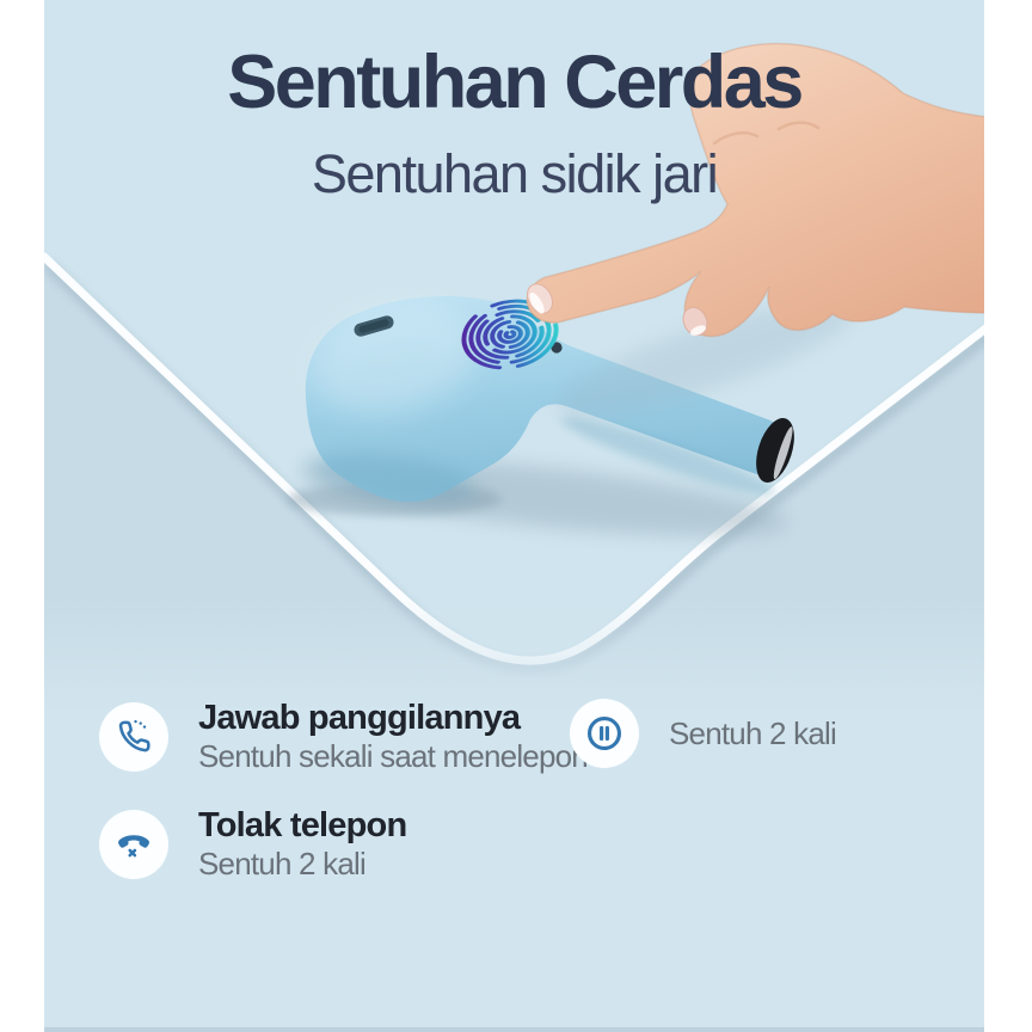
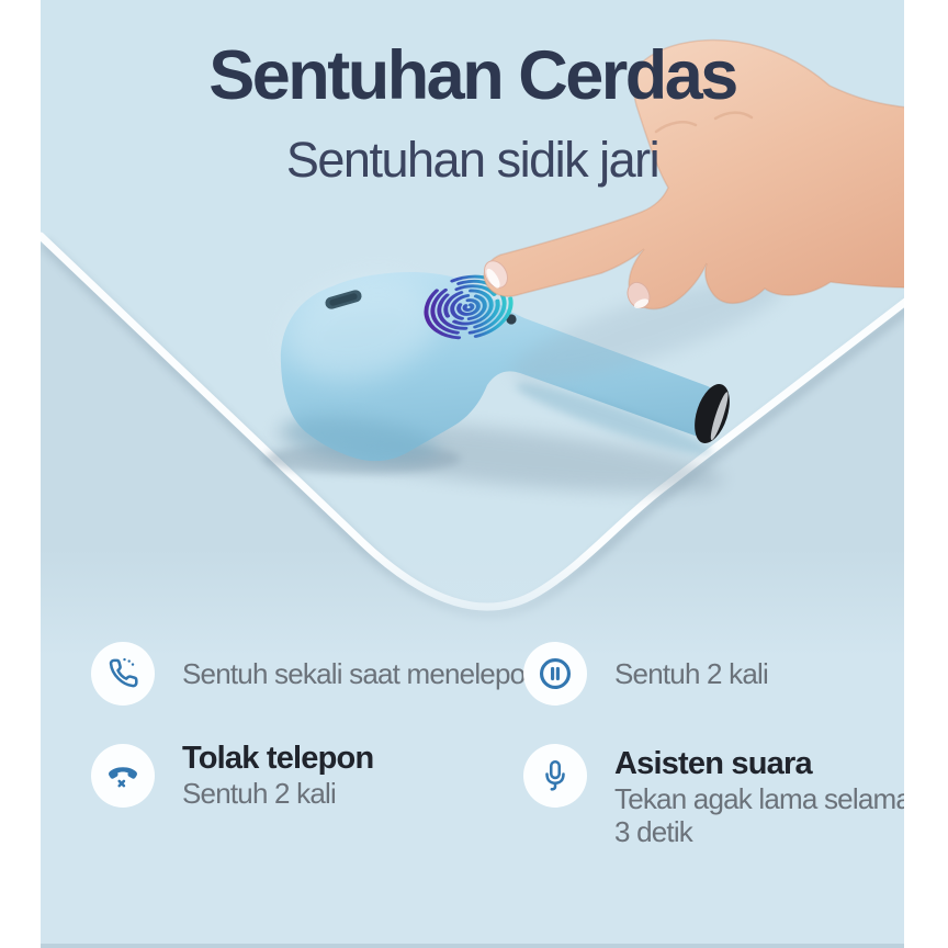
  Sentuhan Cerdas
  Sentuhan sidik jari
- Jawab panggilannya
  Sentuh sekali saat menelepo
  Tolak telepon
  Sentuh 2 kali
  Sentuh 2 kali
+ Asisten suara
+ Tekan agak lama selama
+ 3 detik
